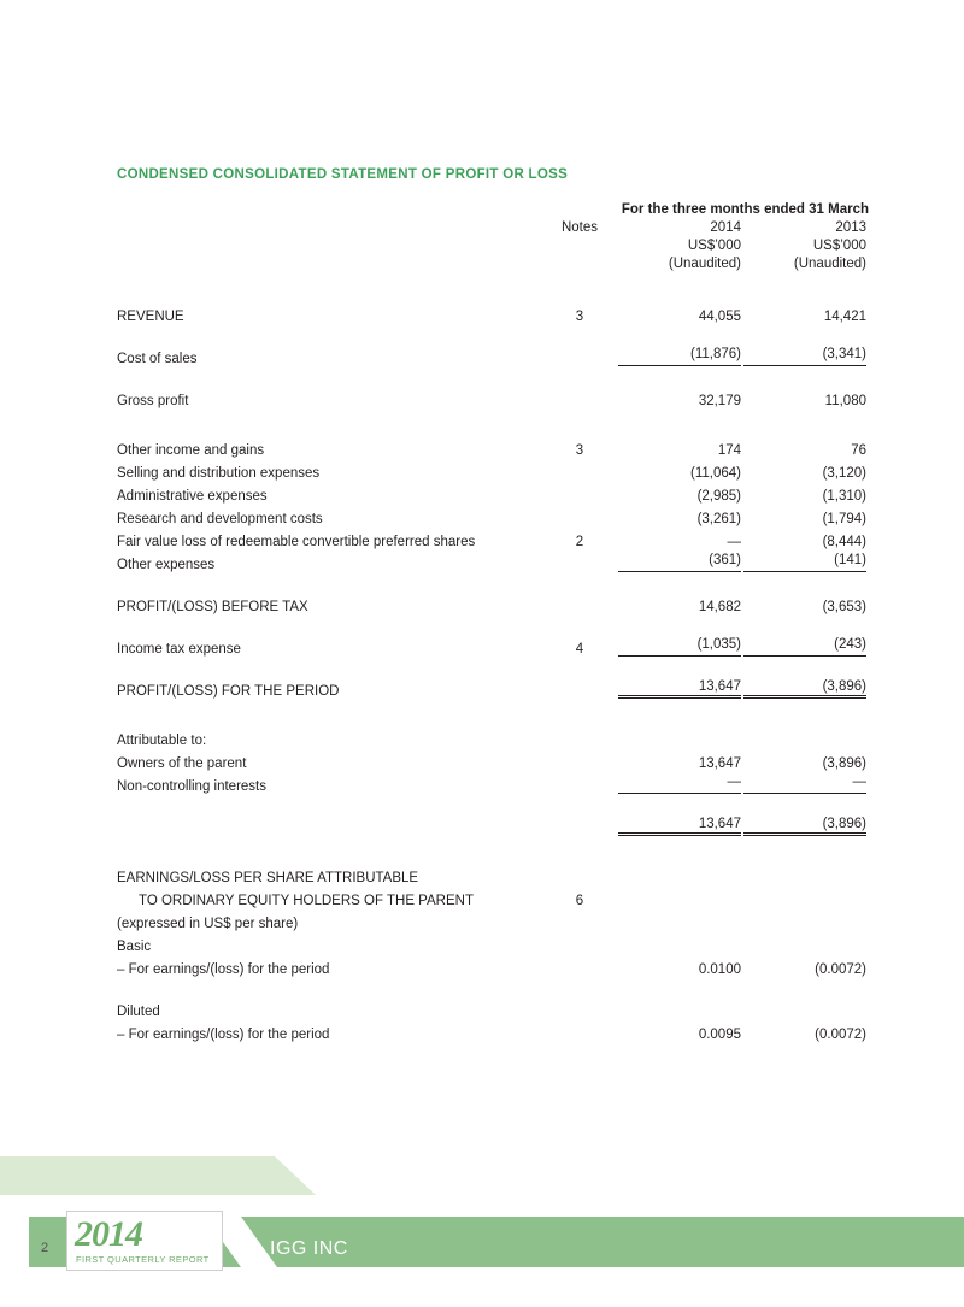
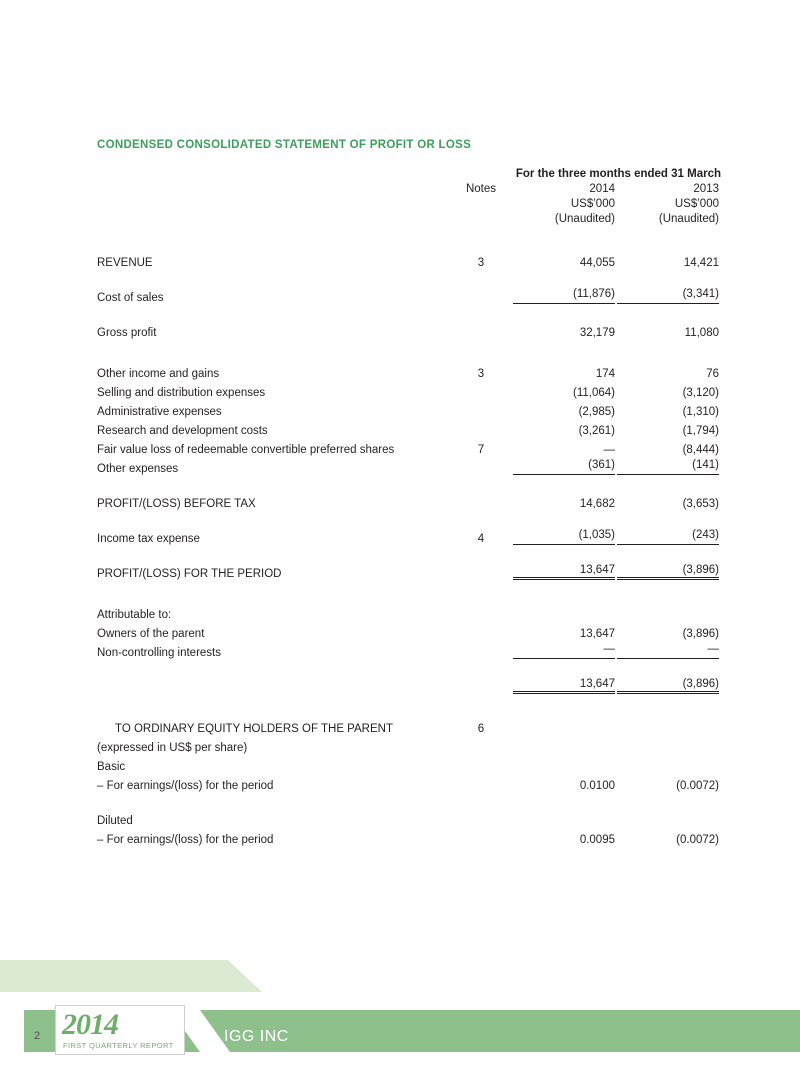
  CONDENSED CONSOLIDATED STATEMENT OF PROFIT OR LOSS
  		For the three months ended 31 March
  	Notes	2014	2013
  		US$’000	US$’000
  		(Unaudited)	(Unaudited)
  REVENUE	3	44,055	14,421
  Cost of sales		(11,876)	(3,341)
  Gross profit		32,179	11,080
  Other income and gains	3	174	76
  Selling and distribution expenses		(11,064)	(3,120)
  Administrative expenses		(2,985)	(1,310)
  Research and development costs		(3,261)	(1,794)
- Fair value loss of redeemable convertible preferred shares	2	—	(8,444)
+ Fair value loss of redeemable convertible preferred shares	7	—	(8,444)
  Other expenses		(361)	(141)
  PROFIT/(LOSS) BEFORE TAX		14,682	(3,653)
  Income tax expense	4	(1,035)	(243)
  PROFIT/(LOSS) FOR THE PERIOD		13,647	(3,896)
  Attributable to:
  Owners of the parent		13,647	(3,896)
  Non-controlling interests		—	—
  		13,647	(3,896)
- EARNINGS/LOSS PER SHARE ATTRIBUTABLE
  TO ORDINARY EQUITY HOLDERS OF THE PARENT	6
  (expressed in US$ per share)
  Basic
  – For earnings/(loss) for the period		0.0100	(0.0072)
  Diluted
  – For earnings/(loss) for the period		0.0095	(0.0072)
  2
  2014
  FIRST QUARTERLY REPORT
  IGG INC
